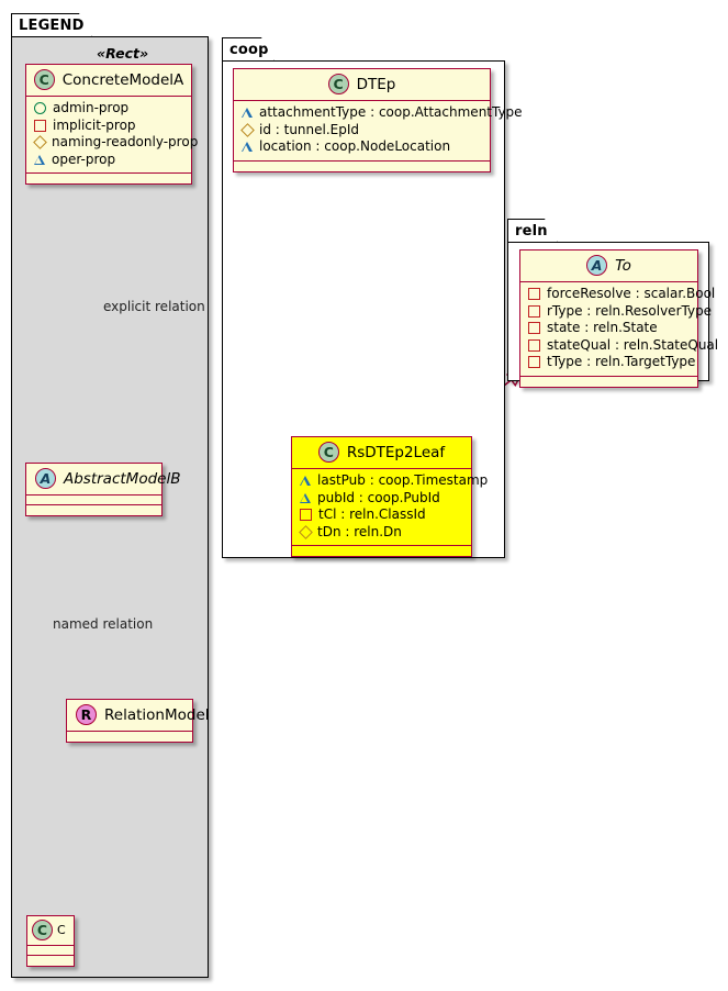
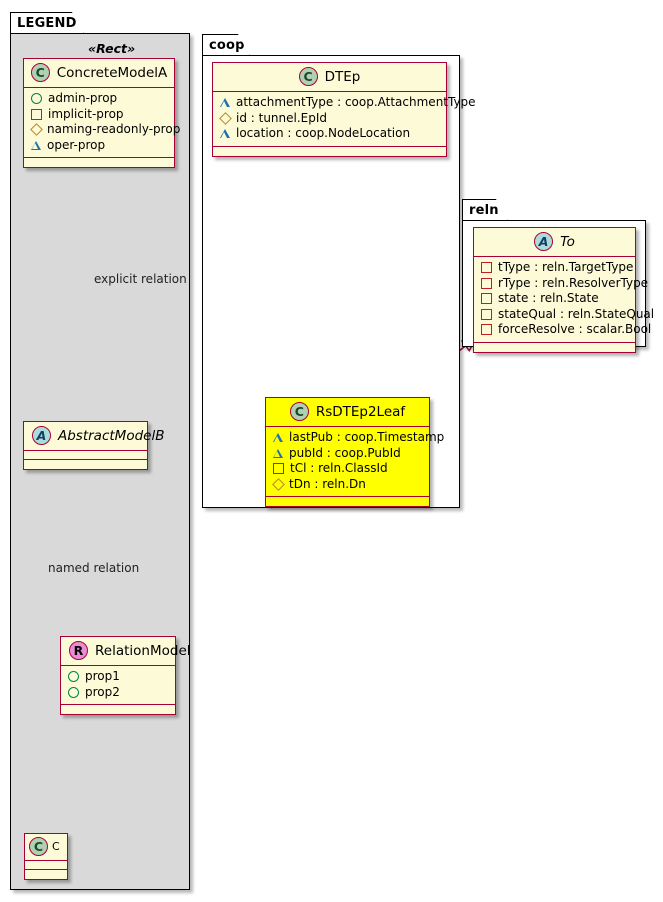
  LEGEND
  «Rect»
  C
  ConcreteModelA
  admin-prop
  implicit-prop
  naming-readonly-prop
  oper-prop
  explicit relation
  A
  AbstractModelB
  named relation
  R
  RelationModel
+ prop1
+ prop2
  C
  C
  coop
  C
  DTEp
  attachmentType : coop.AttachmentType
  id : tunnel.EpId
  location : coop.NodeLocation
  C
  RsDTEp2Leaf
  lastPub : coop.Timestamp
  pubId : coop.PubId
  tCl : reln.ClassId
  tDn : reln.Dn
  reln
  A
  To
- forceResolve : scalar.Bool
+ tType : reln.TargetType
  rType : reln.ResolverType
  state : reln.State
  stateQual : reln.StateQual
- tType : reln.TargetType
+ forceResolve : scalar.Bool
